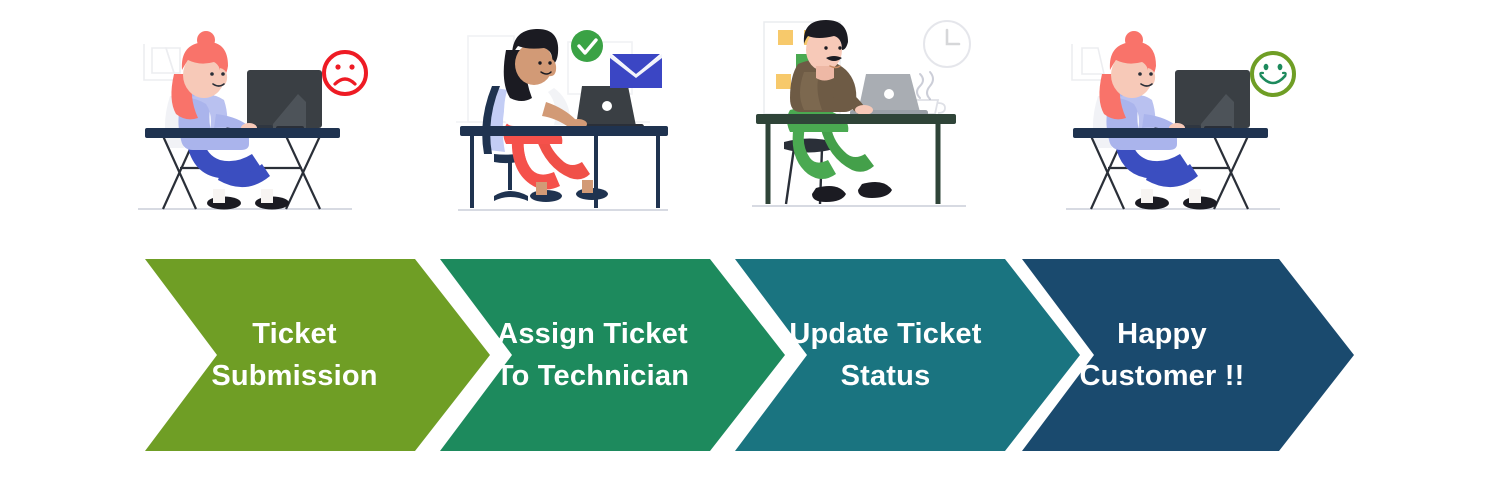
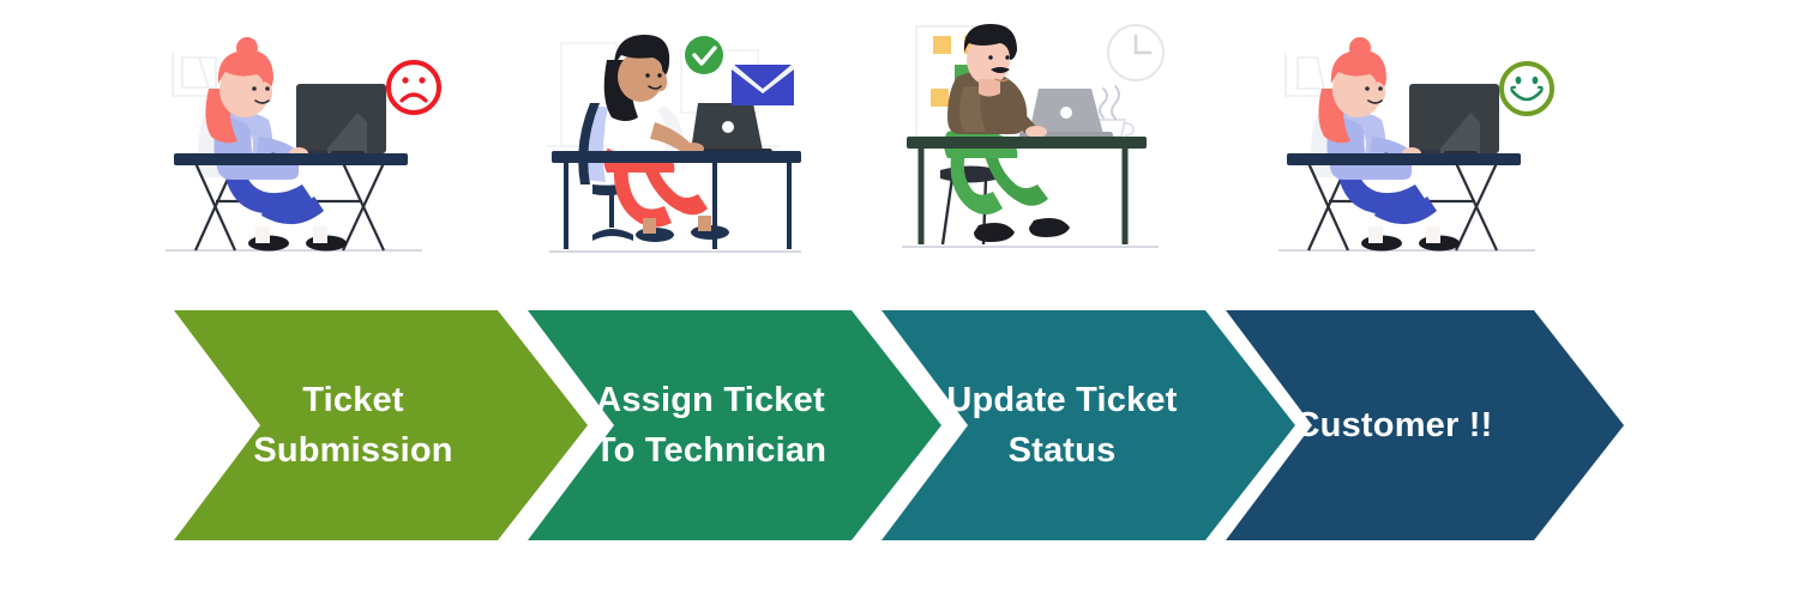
  Ticket
  Submission
  Assign Ticket
  To Technician
  Update Ticket
  Status
- Happy
  Customer !!
